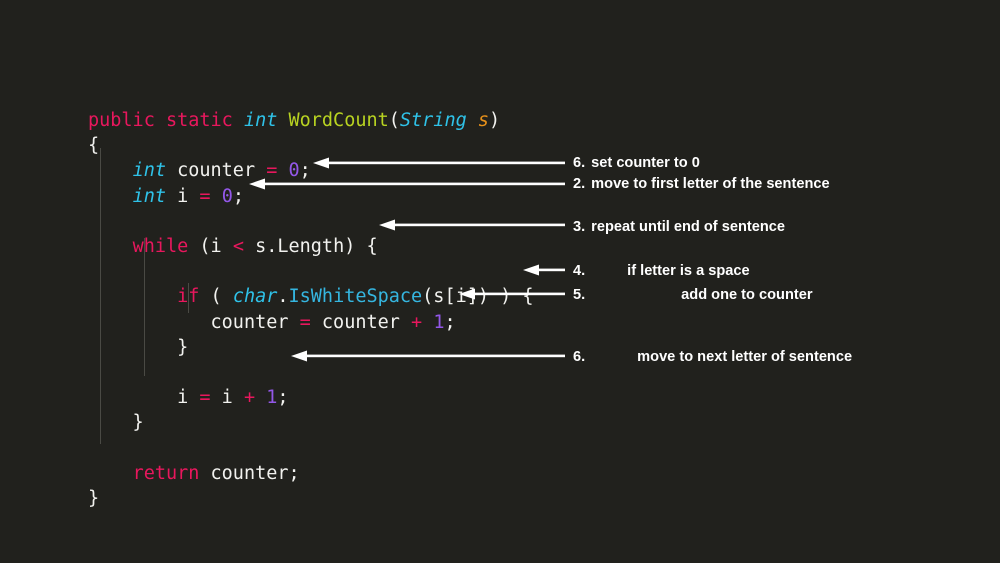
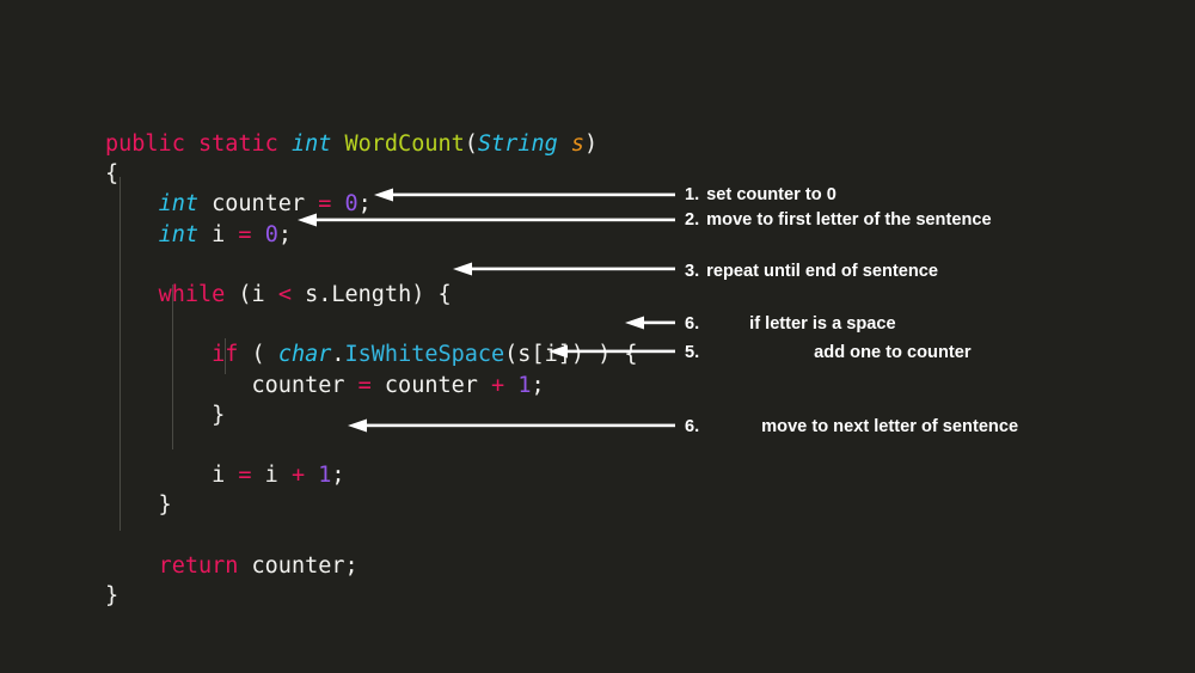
  public static int WordCount(String s)
  {
  int counter = 0;
  int i = 0;
  while (i < s.Length) {
  if ( char.IsWhiteSpace(s[i) ) {
  counter = counter + 1;
  }
  i = i + 1;
  }
  return counter;
  }
- 6. set counter to 0
+ 1. set counter to 0
  2. move to first letter of the sentence
  3. repeat until end of sentence
- 4. if letter is a space
+ 6. if letter is a space
  5. add one to counter
  6. move to next letter of sentence
